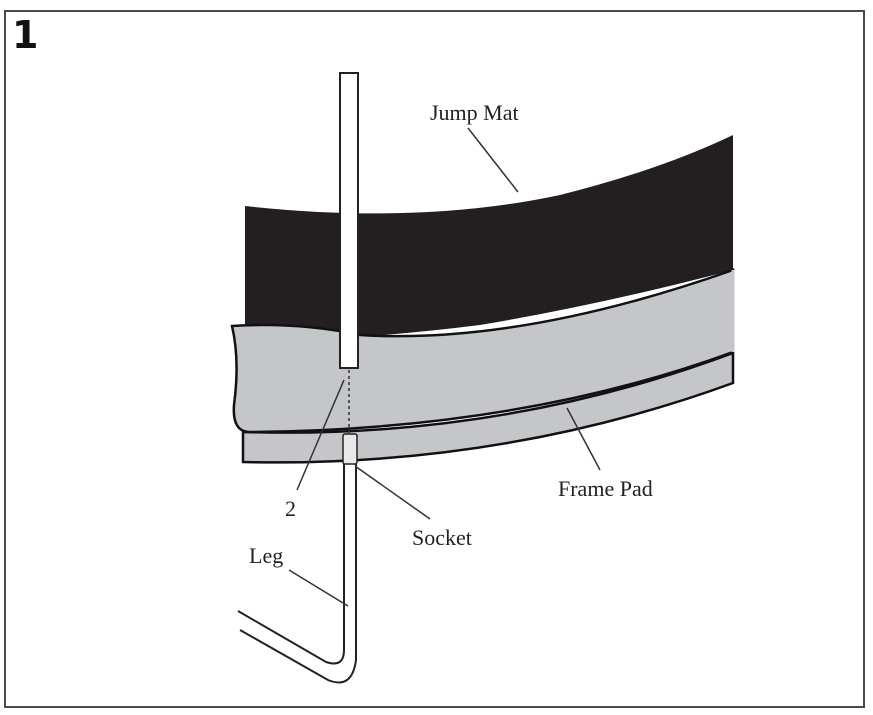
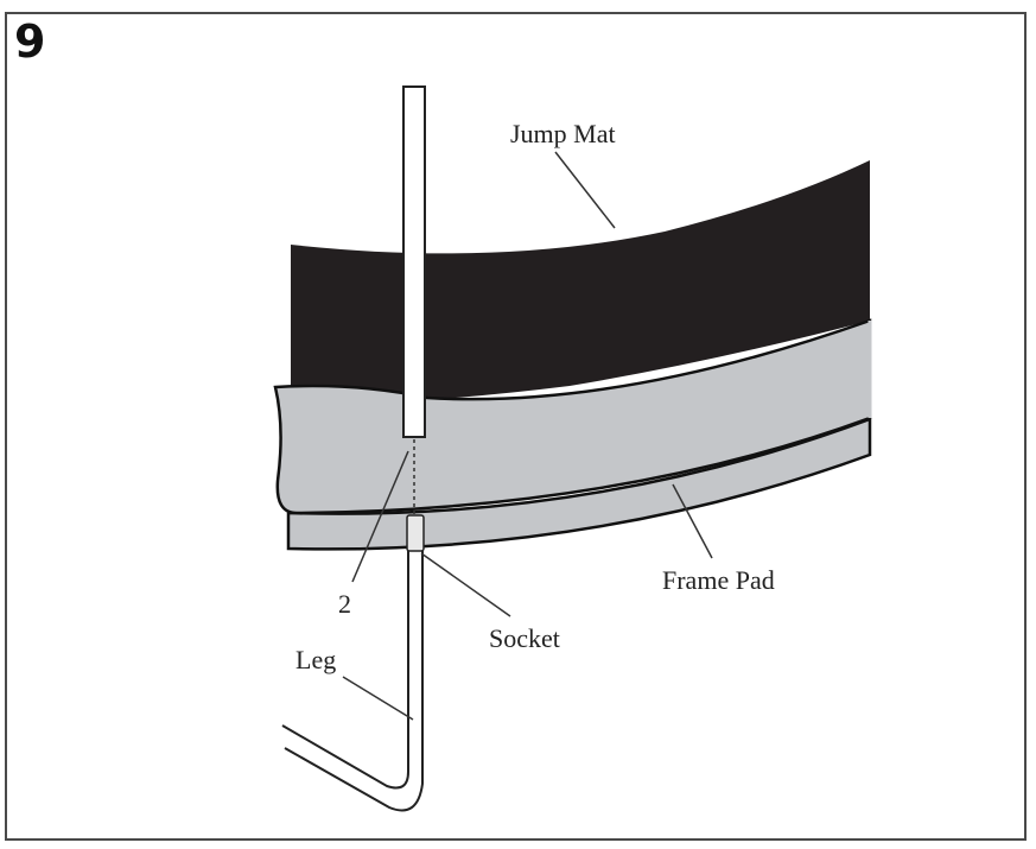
- 1
+ 9
  Jump Mat
  Frame Pad
  Socket
  Leg
  2
